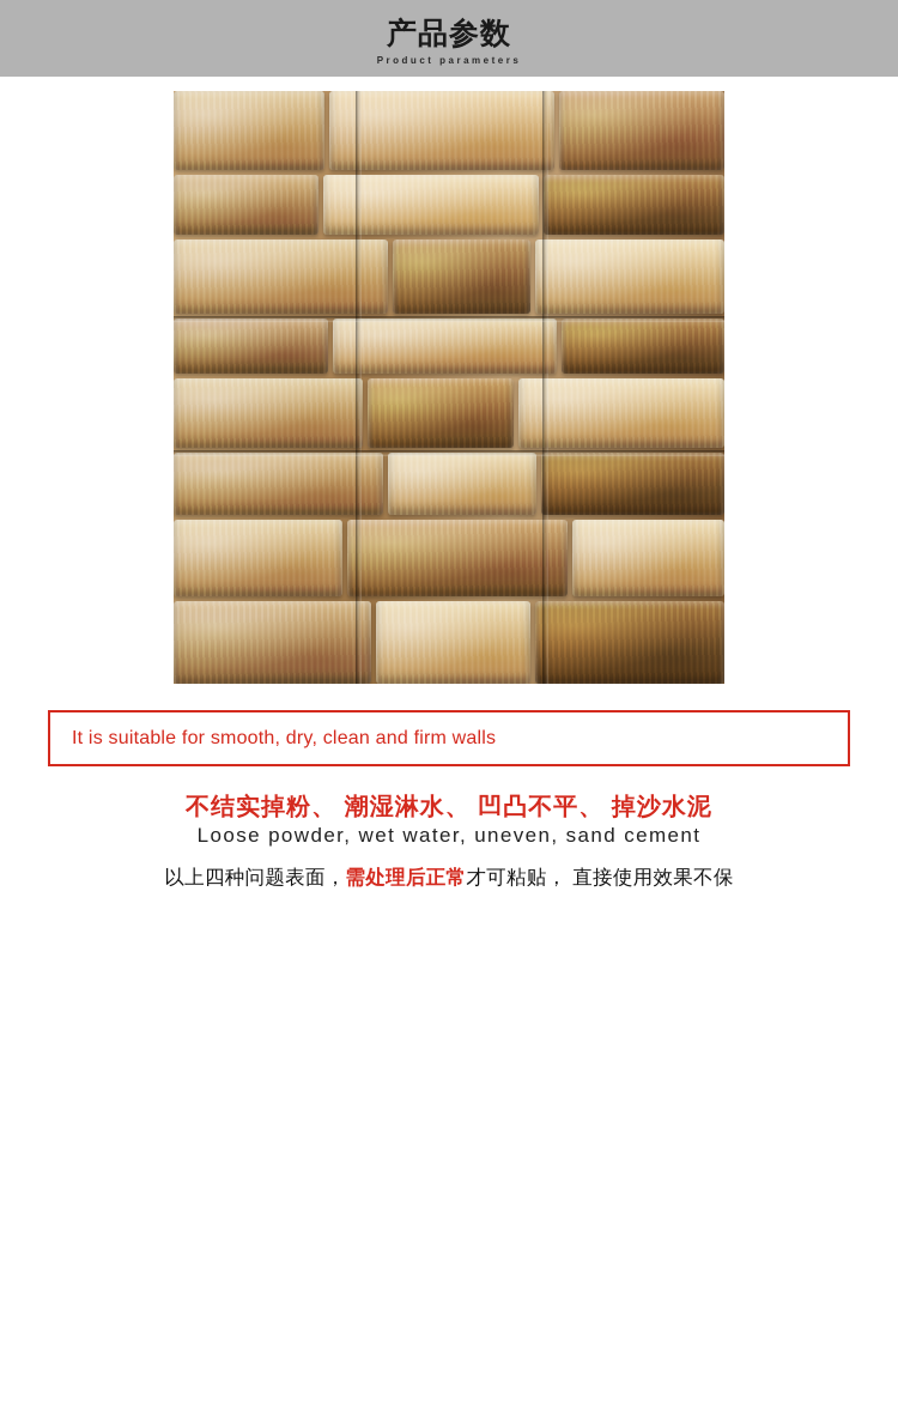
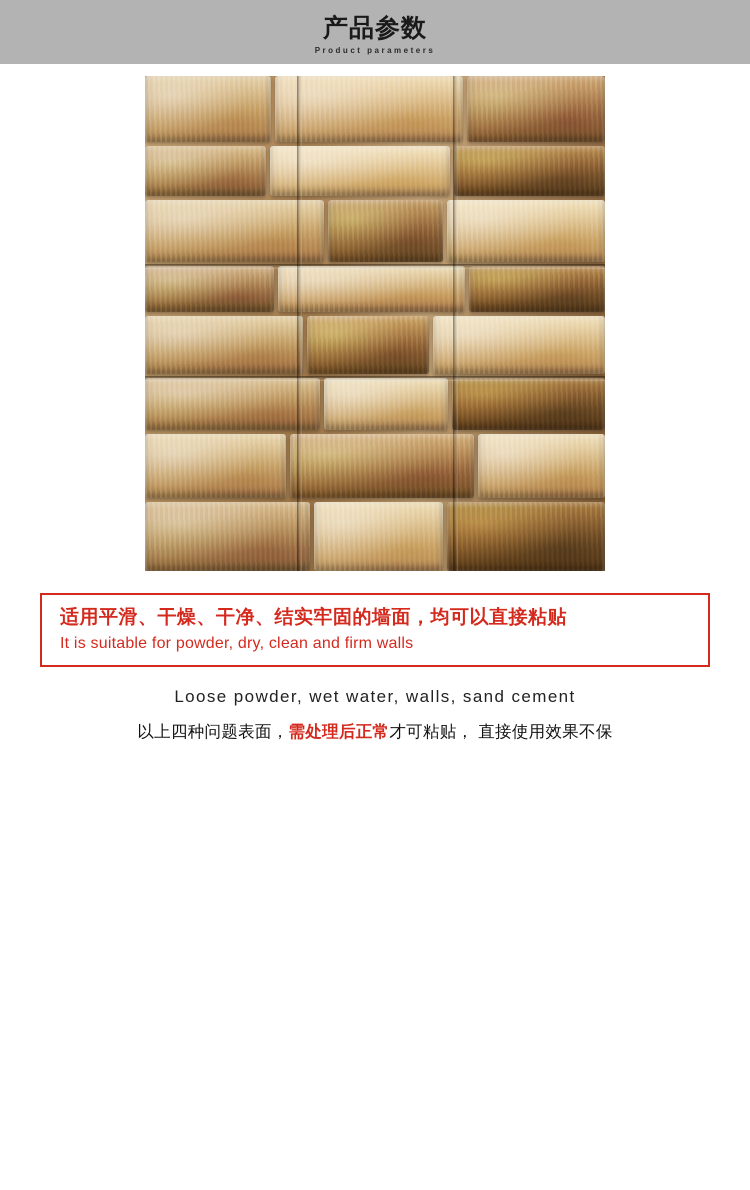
  产品参数
  Product parameters
+ 适用平滑、干燥、干净、结实牢固的墙面，均可以直接粘贴
- It is suitable for smooth, dry, clean and firm walls
+ It is suitable for powder, dry, clean and firm walls
- 不结实掉粉、 潮湿淋水、 凹凸不平、 掉沙水泥
- Loose powder, wet water, uneven, sand cement
+ Loose powder, wet water, walls, sand cement
  以上四种问题表面，需处理后正常才可粘贴， 直接使用效果不保
